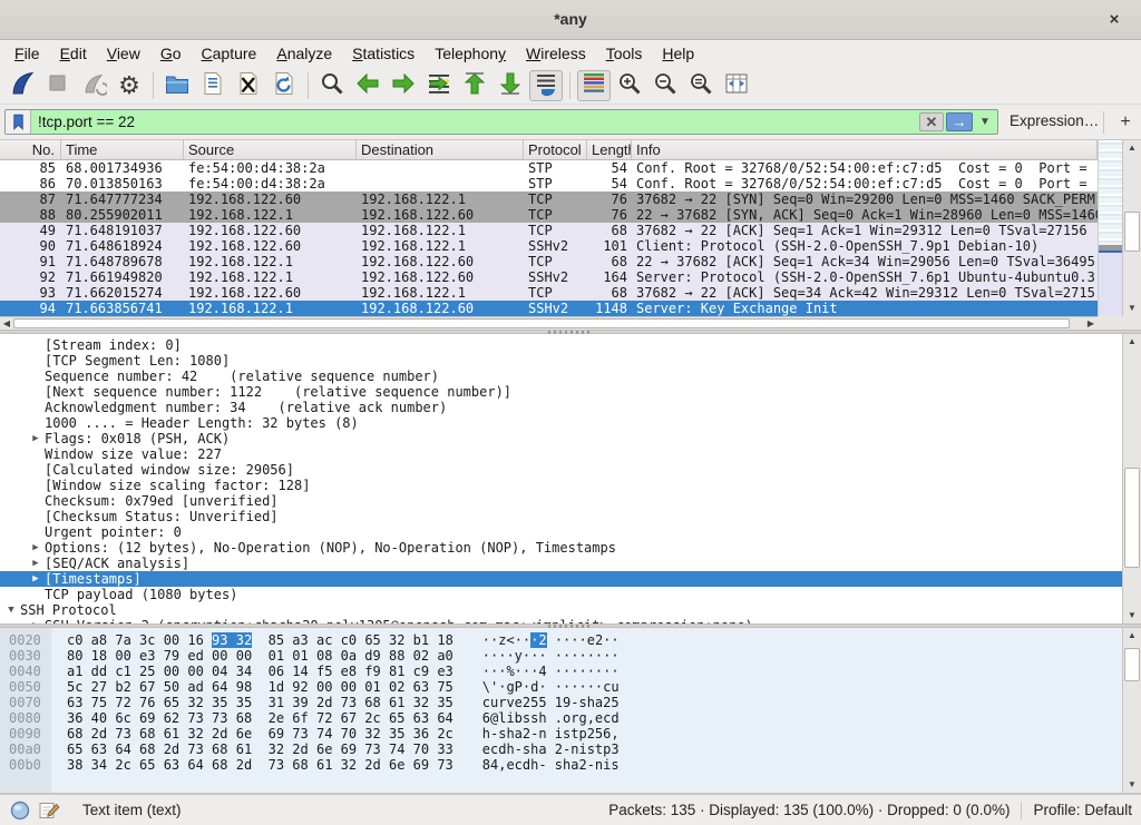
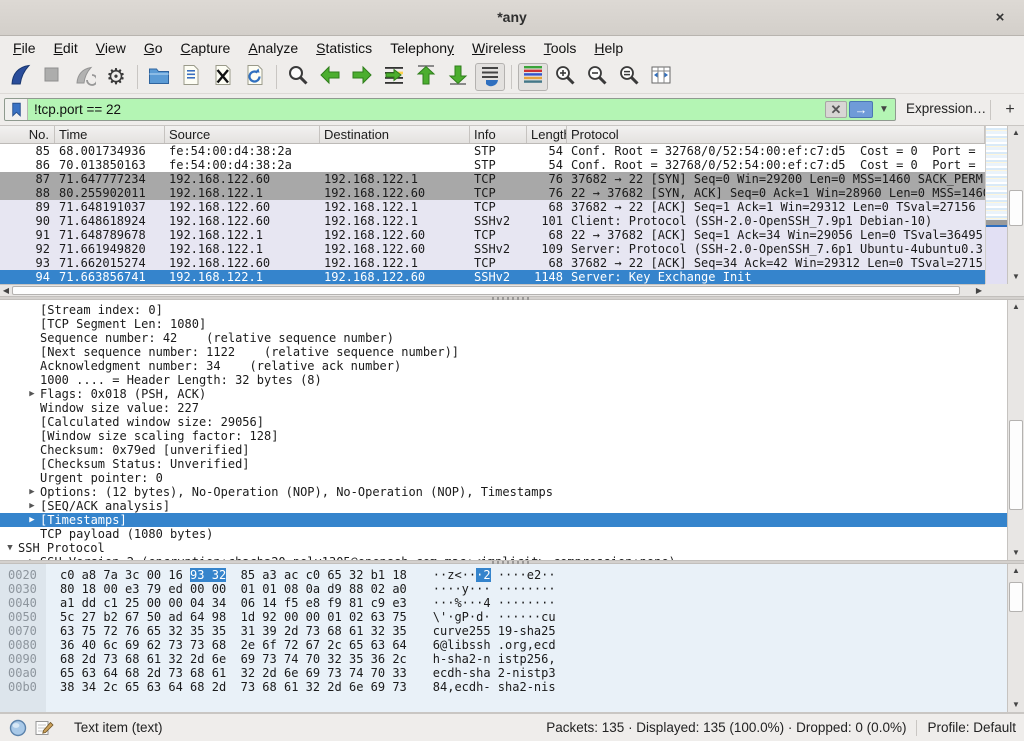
  *any
  ×
  File
  Edit
  View
  Go
  Capture
  Analyze
  Statistics
  Telephony
  Wireless
  Tools
  Help
  ⚙
  !tcp.port == 22
  ✕
  →
  ▼
  Expression…
  +
  No.
  Time
  Source
  Destination
- Protocol
+ Info
  Lengt
- Info
+ Protocol
  85
  68.001734936
  fe:54:00:d4:38:2a
  STP
  54
  Conf. Root = 32768/0/52:54:00:ef:c7:d5 Cost = 0 Port =
  86
  70.013850163
  fe:54:00:d4:38:2a
  STP
  54
  Conf. Root = 32768/0/52:54:00:ef:c7:d5 Cost = 0 Port =
  87
  71.647777234
  192.168.122.60
  192.168.122.1
  TCP
  76
  37682 → 22 [SYN] Seq=0 Win=29200 Len=0 MSS=1460 SACK_PERM
  88
  80.255902011
  192.168.122.1
  192.168.122.60
  TCP
  76
  22 → 37682 [SYN, ACK] Seq=0 Ack=1 Win=28960 Len=0 MSS=146
- 49
+ 89
  71.648191037
  192.168.122.60
  192.168.122.1
  TCP
  68
  37682 → 22 [ACK] Seq=1 Ack=1 Win=29312 Len=0 TSval=27156
  90
  71.648618924
  192.168.122.60
  192.168.122.1
  SSHv2
  101
  Client: Protocol (SSH-2.0-OpenSSH_7.9p1 Debian-10)
  91
  71.648789678
  192.168.122.1
  192.168.122.60
  TCP
  68
  22 → 37682 [ACK] Seq=1 Ack=34 Win=29056 Len=0 TSval=36495
  92
  71.661949820
  192.168.122.1
  192.168.122.60
  SSHv2
- 164
+ 109
  Server: Protocol (SSH-2.0-OpenSSH_7.6p1 Ubuntu-4ubuntu0.3
  93
  71.662015274
  192.168.122.60
  192.168.122.1
  TCP
  68
  37682 → 22 [ACK] Seq=34 Ack=42 Win=29312 Len=0 TSval=2715
  94
  71.663856741
  192.168.122.1
  192.168.122.60
  SSHv2
  1148
  Server: Key Exchange Init
  ▲
  ▼
  ◀
  ▶
  [Stream index: 0]
  [TCP Segment Len: 1080]
  Sequence number: 42 (relative sequence number)
  [Next sequence number: 1122 (relative sequence number)]
  Acknowledgment number: 34 (relative ack number)
  1000 .... = Header Length: 32 bytes (8)
  ▶ Flags: 0x018 (PSH, ACK)
  Window size value: 227
  [Calculated window size: 29056]
  [Window size scaling factor: 128]
  Checksum: 0x79ed [unverified]
  [Checksum Status: Unverified]
  Urgent pointer: 0
  ▶ Options: (12 bytes), No-Operation (NOP), No-Operation (NOP), Timestamps
  ▶ [SEQ/ACK analysis]
  ▶ [Timestamps]
  TCP payload (1080 bytes)
  ▼ SSH Protocol
  ▲
  ▼
  0020 c0 a8 7a 3c 00 16 93 32 85 a3 ac c0 65 32 b1 18 ··z<···2 ····e2··
  0030 80 18 00 e3 79 ed 00 00 01 01 08 0a d9 88 02 a0 ····y··· ········
  0040 a1 dd c1 25 00 00 04 34 06 14 f5 e8 f9 81 c9 e3 ···%···4 ········
  0050 5c 27 b2 67 50 ad 64 98 1d 92 00 00 01 02 63 75 \'·gP·d· ······cu
  0070 63 75 72 76 65 32 35 35 31 39 2d 73 68 61 32 35 curve255 19-sha25
  0080 36 40 6c 69 62 73 73 68 2e 6f 72 67 2c 65 63 64 6@libssh .org,ecd
  0090 68 2d 73 68 61 32 2d 6e 69 73 74 70 32 35 36 2c h-sha2-n istp256,
  00a0 65 63 64 68 2d 73 68 61 32 2d 6e 69 73 74 70 33 ecdh-sha 2-nistp3
  00b0 38 34 2c 65 63 64 68 2d 73 68 61 32 2d 6e 69 73 84,ecdh- sha2-nis
  ▲
  ▼
  Text item (text)
  Packets: 135 · Displayed: 135 (100.0%) · Dropped: 0 (0.0%)
  Profile: Default
